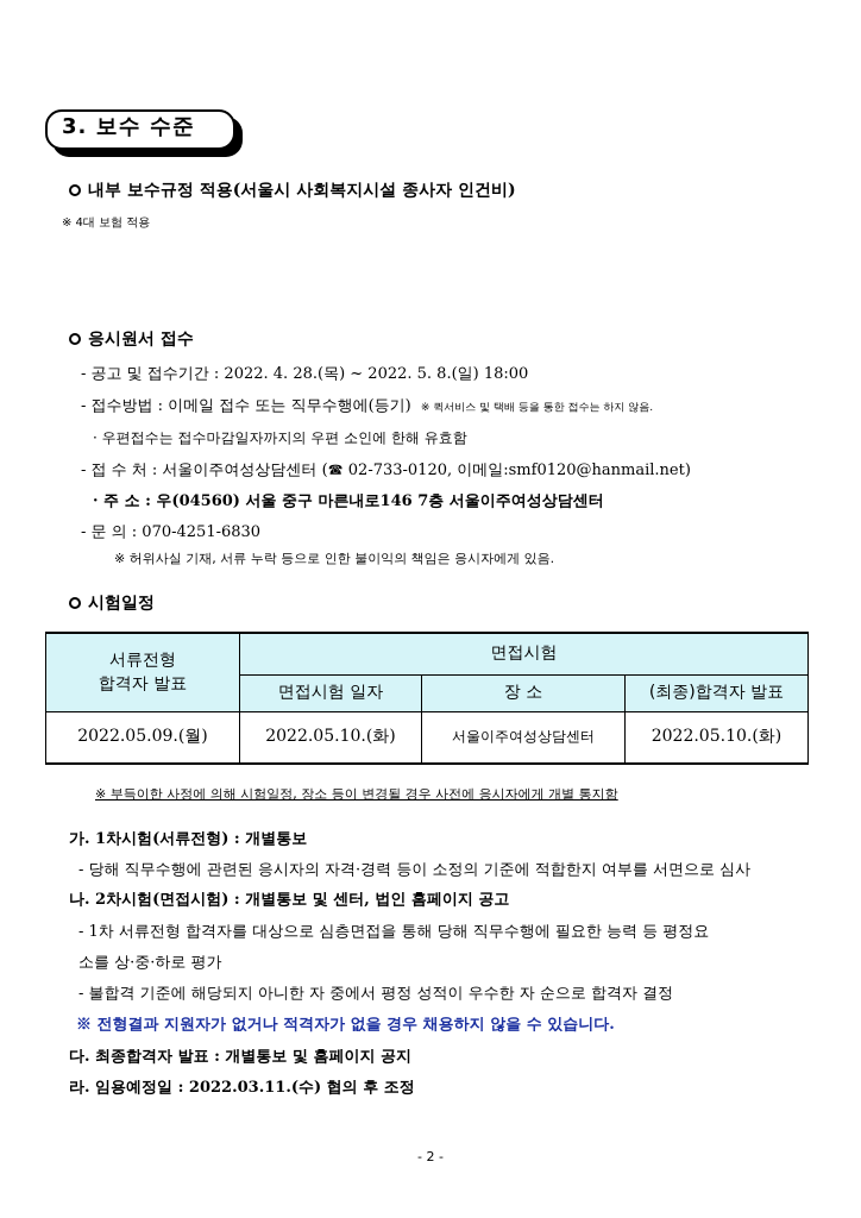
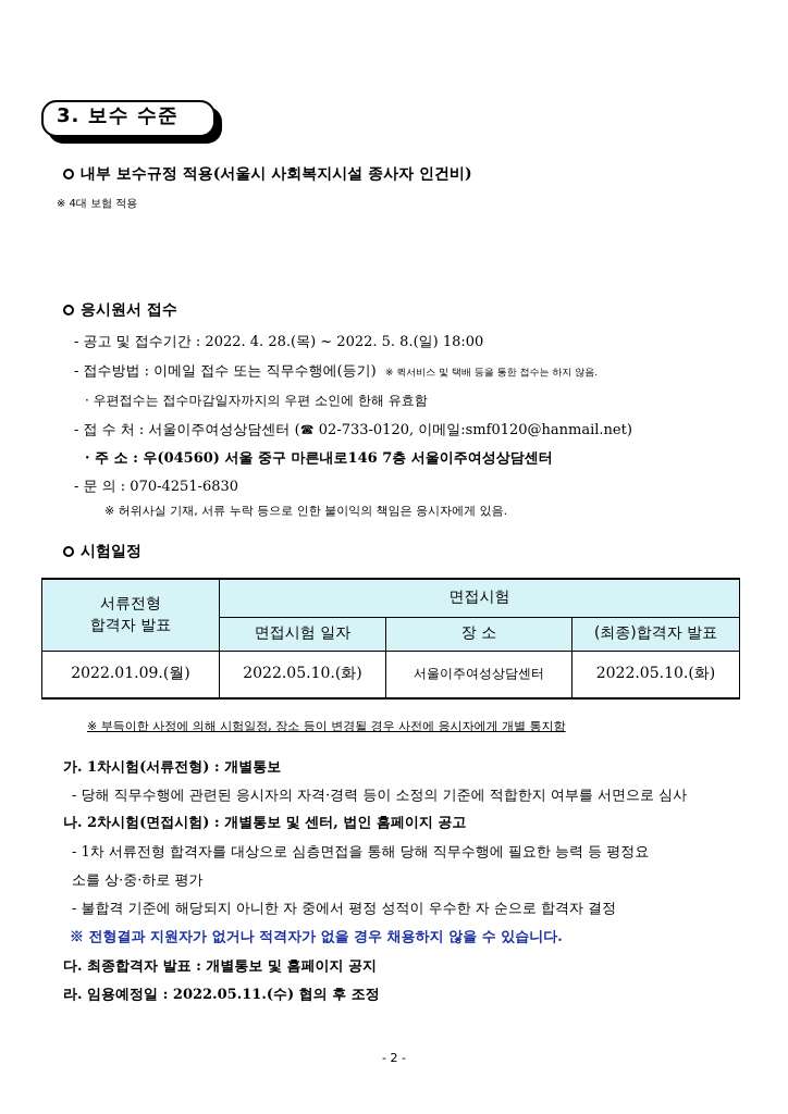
  3. 보수 수준
  내부 보수규정 적용(서울시 사회복지시설 종사자 인건비)
  ※ 4대 보험 적용
  응시원서 접수
  - 공고 및 접수기간 : 2022. 4. 28.(목) ~ 2022. 5. 8.(일) 18:00
  - 접수방법 : 이메일 접수 또는 직무수행에(등기) ※ 퀵서비스 및 택배 등을 통한 접수는 하지 않음.
  · 우편접수는 접수마감일자까지의 우편 소인에 한해 유효함
  - 접 수 처 : 서울이주여성상담센터 (☎ 02-733-0120, 이메일:smf0120@hanmail.net)
  · 주 소 : 우(04560) 서울 중구 마른내로146 7층 서울이주여성상담센터
  - 문 의 : 070-4251-6830
  ※ 허위사실 기재, 서류 누락 등으로 인한 불이익의 책임은 응시자에게 있음.
  시험일정
  서류전형 합격자 발표	면접시험
  면접시험 일자	장 소	(최종)합격자 발표
- 2022.05.09.(월)	2022.05.10.(화)	서울이주여성상담센터	2022.05.10.(화)
+ 2022.01.09.(월)	2022.05.10.(화)	서울이주여성상담센터	2022.05.10.(화)
  ※ 부득이한 사정에 의해 시험일정, 장소 등이 변경될 경우 사전에 응시자에게 개별 통지함
  가. 1차시험(서류전형) : 개별통보
  - 당해 직무수행에 관련된 응시자의 자격·경력 등이 소정의 기준에 적합한지 여부를 서면으로 심사
  나. 2차시험(면접시험) : 개별통보 및 센터, 법인 홈페이지 공고
  - 1차 서류전형 합격자를 대상으로 심층면접을 통해 당해 직무수행에 필요한 능력 등 평정요
  소를 상·중·하로 평가
  - 불합격 기준에 해당되지 아니한 자 중에서 평정 성적이 우수한 자 순으로 합격자 결정
  ※ 전형결과 지원자가 없거나 적격자가 없을 경우 채용하지 않을 수 있습니다.
  다. 최종합격자 발표 : 개별통보 및 홈페이지 공지
- 라. 임용예정일 : 2022.03.11.(수) 협의 후 조정
+ 라. 임용예정일 : 2022.05.11.(수) 협의 후 조정
  - 2 -
